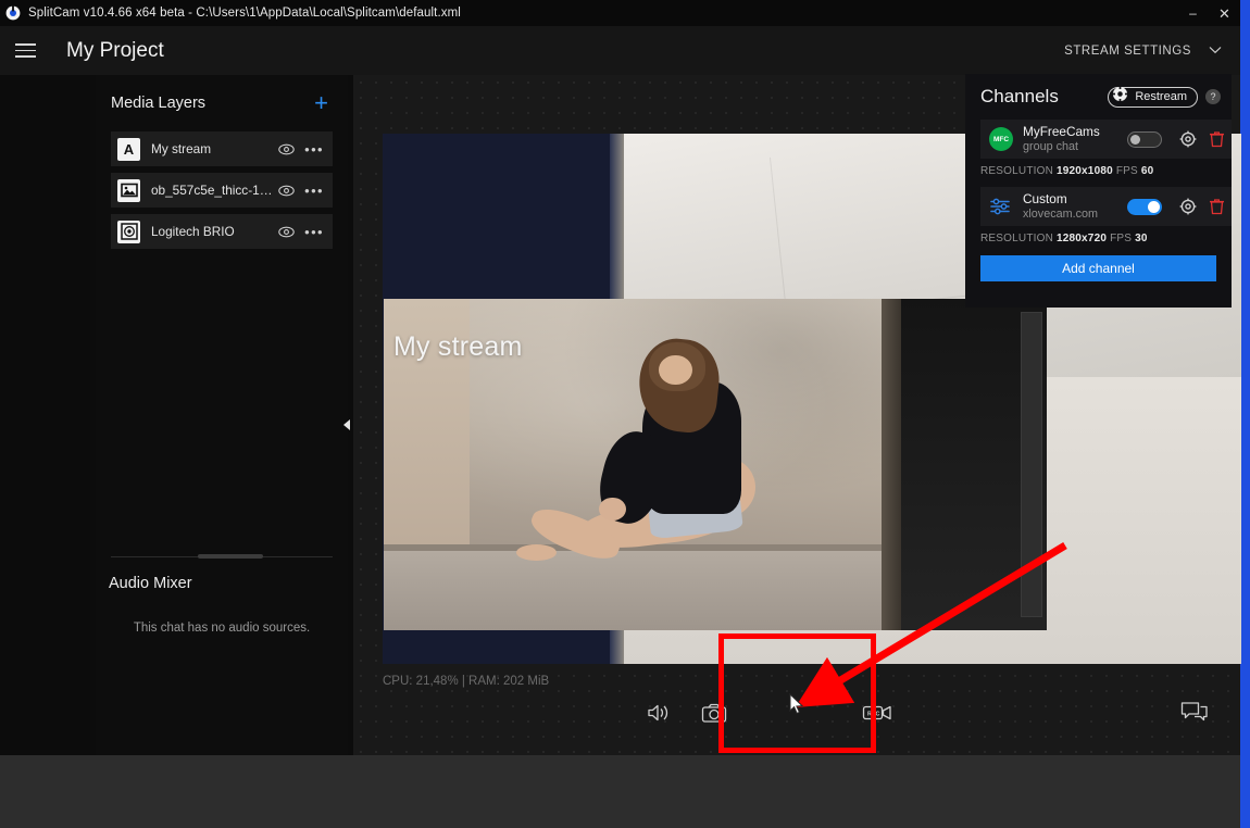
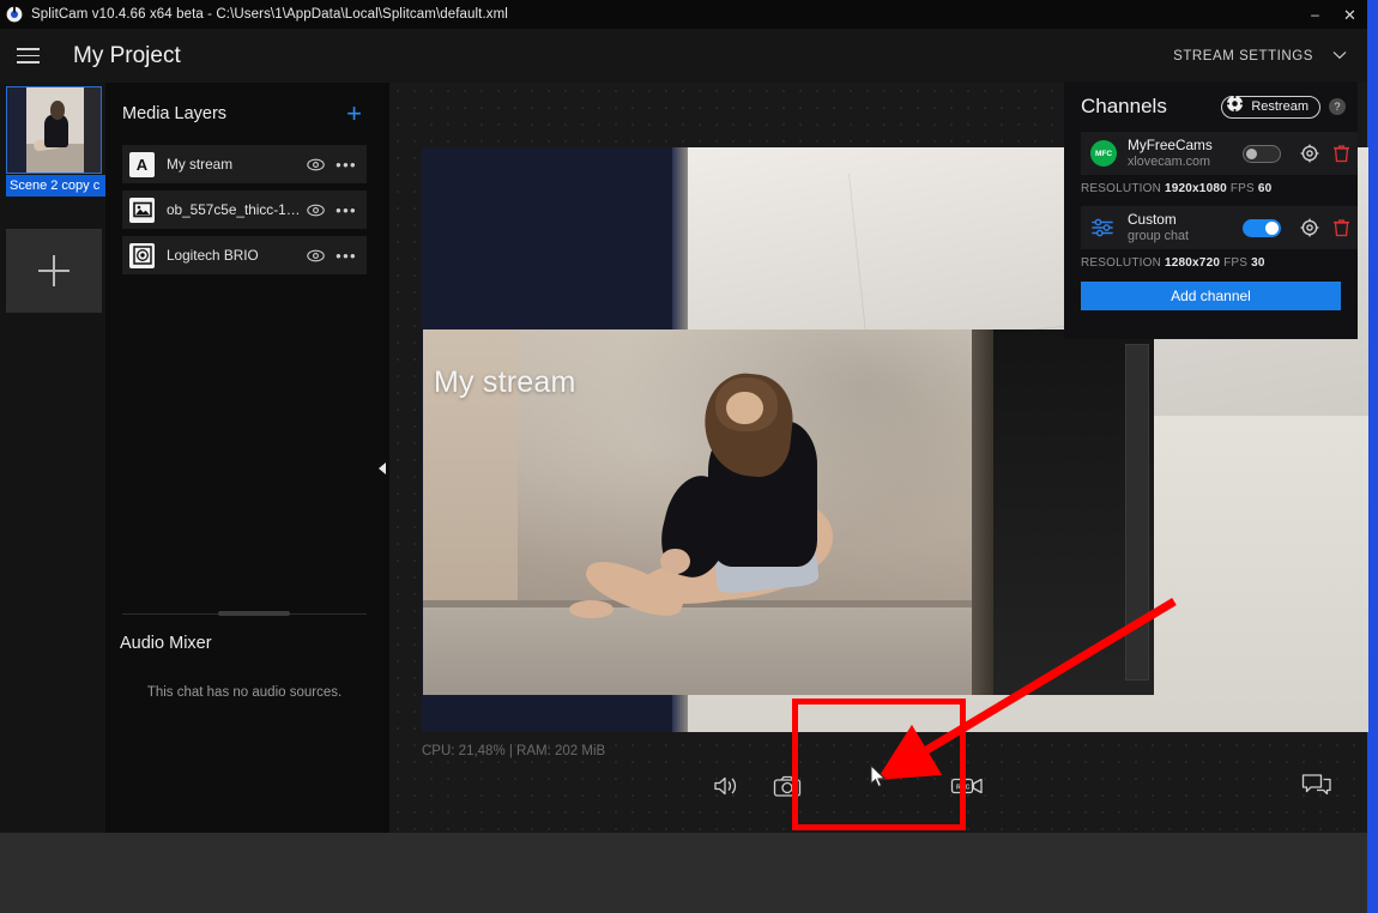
  SplitCam v10.4.66 x64 beta - C:\Users\1\AppData\Local\Splitcam\default.xml
  –
  ✕
  My Project
  STREAM SETTINGS
+ Scene 2 copy c
  Media Layers
  +
  A
  My stream
  •••
  ob_557c5e_thicc-12.jp
  •••
  Logitech BRIO
  •••
  Audio Mixer
  This chat has no audio sources.
  My stream
  CPU: 21,48% | RAM: 202 MiB
  Channels
  Restream
  ?
  MyFreeCams
- group chat
+ xlovecam.com
  RESOLUTION 1920x1080 FPS 60
  Custom
- xlovecam.com
+ group chat
  RESOLUTION 1280x720 FPS 30
  Add channel
